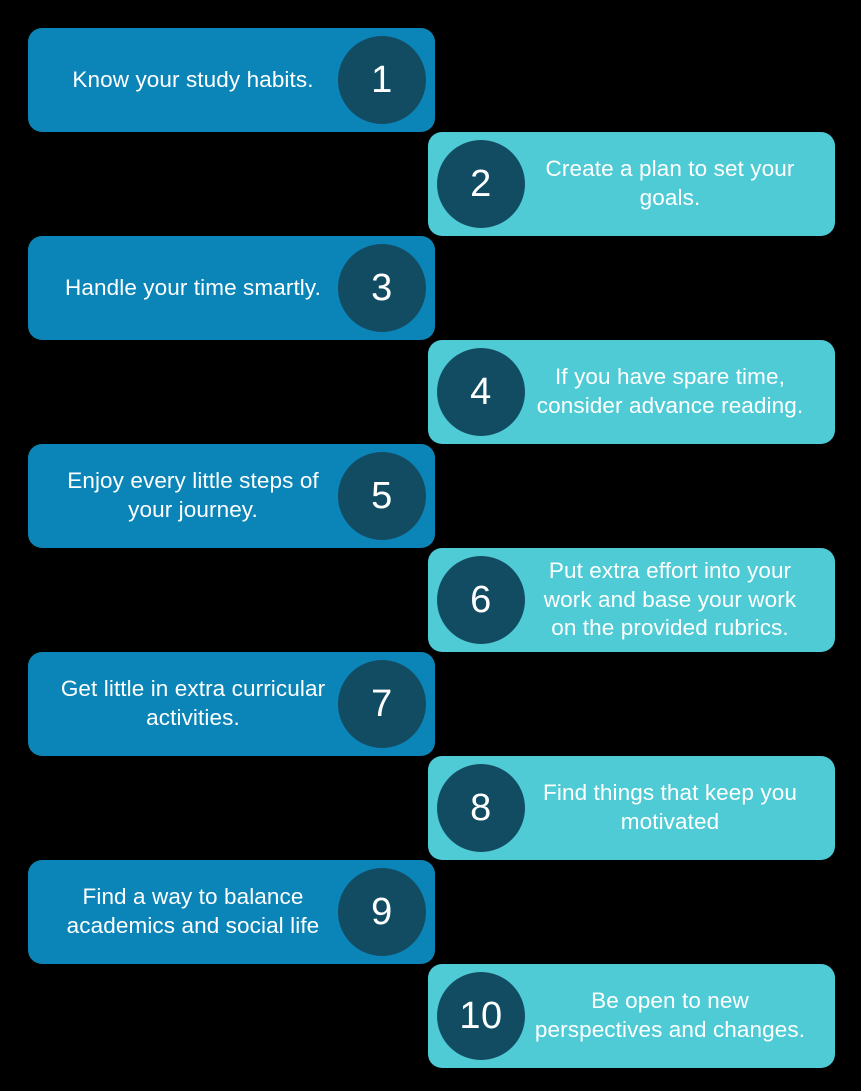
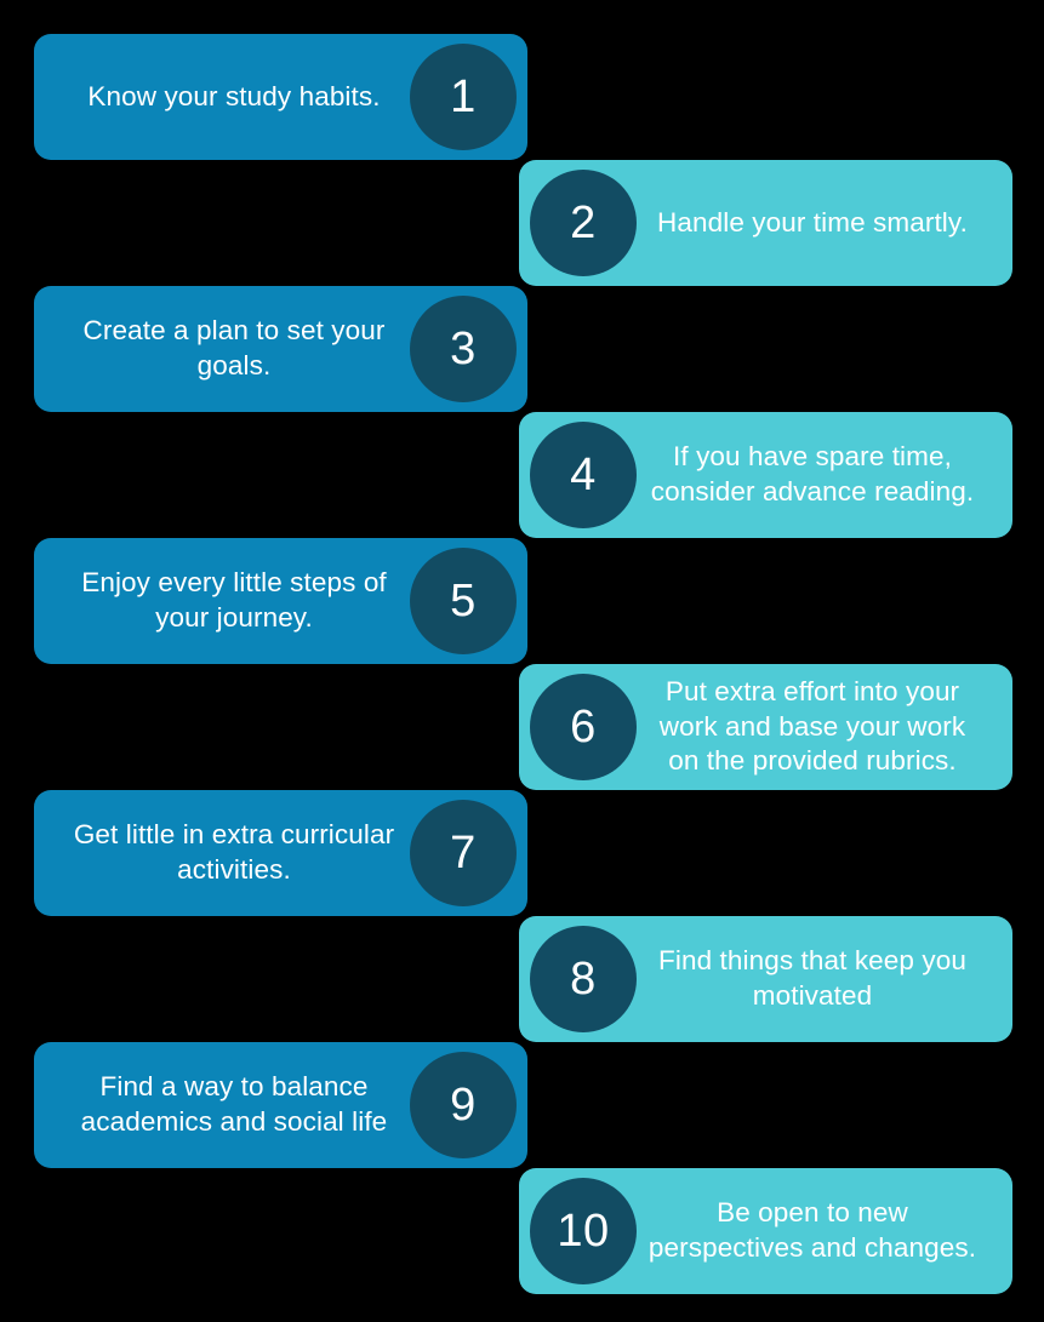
  Know your study habits.
  1
- Create a plan to set your goals.
+ Handle your time smartly.
  2
- Handle your time smartly.
+ Create a plan to set your goals.
  3
  If you have spare time, consider advance reading.
  4
  Enjoy every little steps of your journey.
  5
  Put extra effort into your work and base your work on the provided rubrics.
  6
  Get little in extra curricular activities.
  7
  Find things that keep you motivated
  8
  Find a way to balance academics and social life
  9
  Be open to new perspectives and changes.
  10
